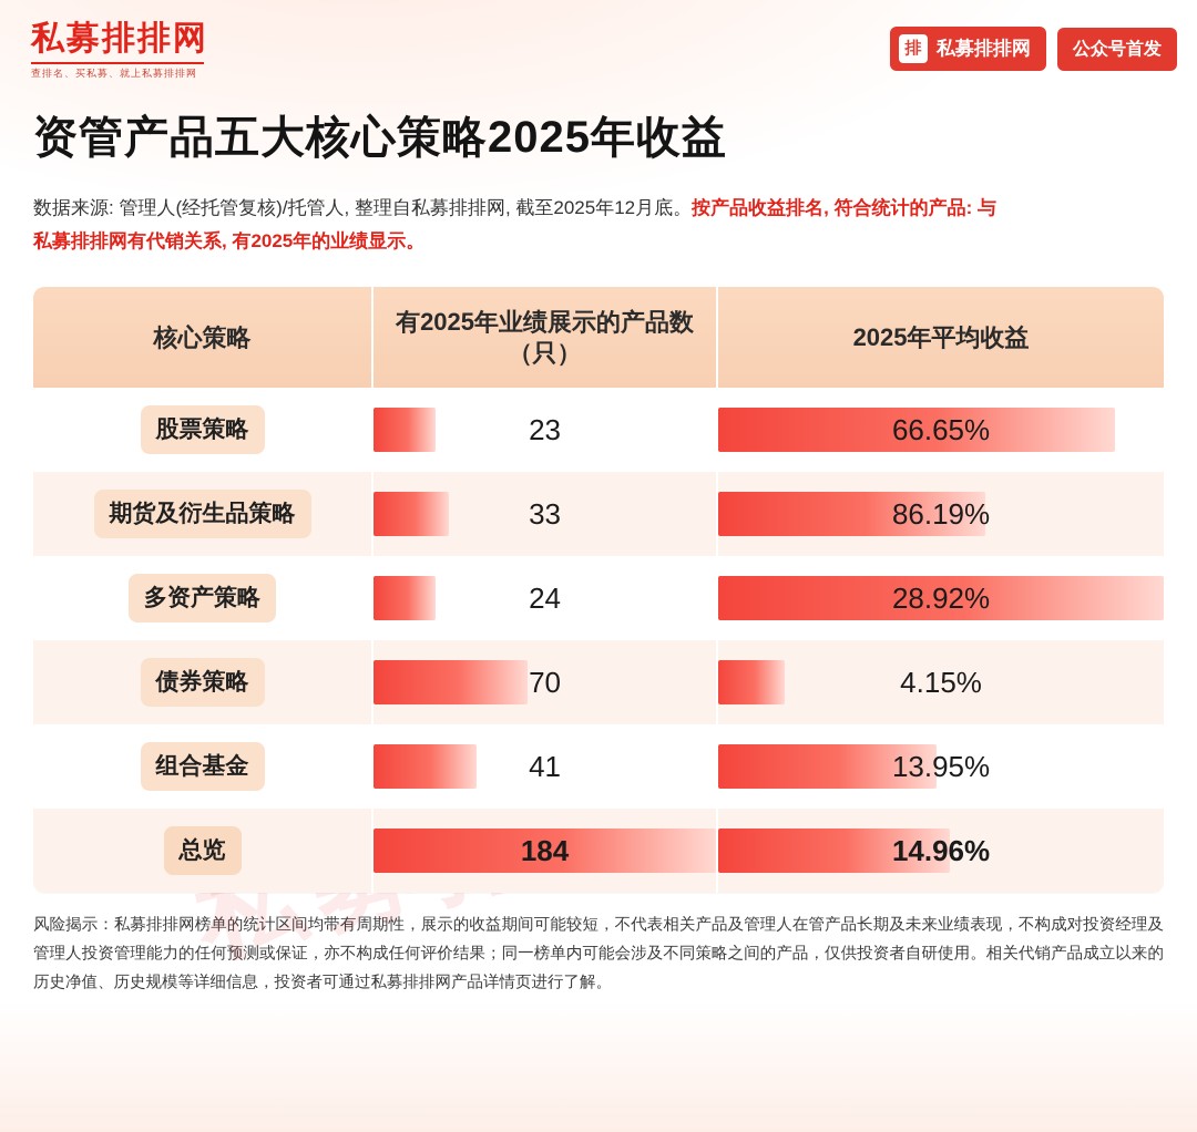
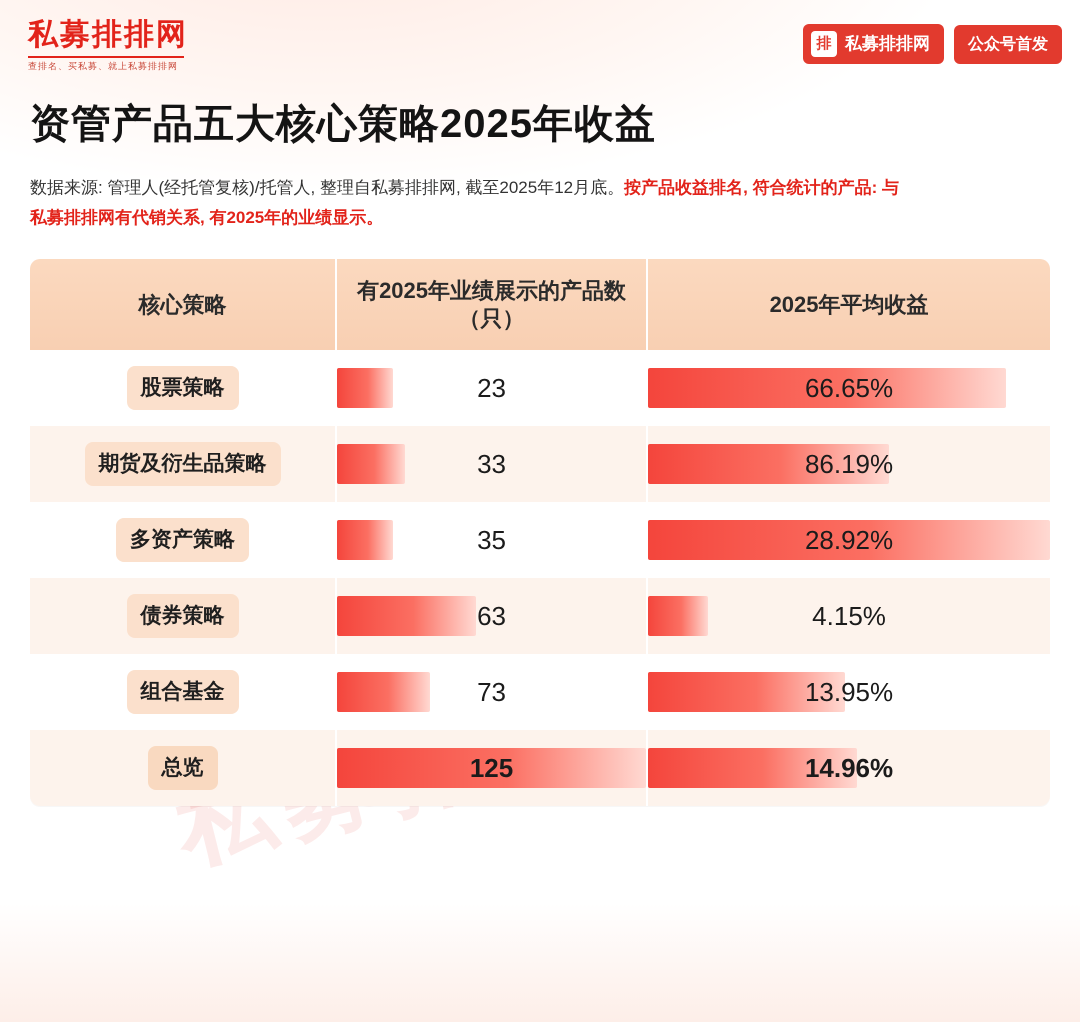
  私募排排网
  查排名、买私募、就上私募排排网
  排
  私募排排网
  公众号首发
  资管产品五大核心策略2025年收益
  数据来源: 管理人(经托管复核)/托管人, 整理自私募排排网, 截至2025年12月底。按产品收益排名, 符合统计的产品: 与私募排排网有代销关系, 有2025年的业绩显示。
  核心策略	有2025年业绩展示的产品数（只）	2025年平均收益
  股票策略	23	66.65%
  期货及衍生品策略	33	86.19%
- 多资产策略	24	28.92%
+ 多资产策略	35	28.92%
- 债券策略	70	4.15%
+ 债券策略	63	4.15%
- 组合基金	41	13.95%
+ 组合基金	73	13.95%
- 总览	184	14.96%
+ 总览	125	14.96%
- 风险揭示：私募排排网榜单的统计区间均带有周期性，展示的收益期间可能较短，不代表相关产品及管理人在管产品长期及未来业绩表现，不构成对投资经理及管理人投资管理能力的任何预测或保证，亦不构成任何评价结果；同一榜单内可能会涉及不同策略之间的产品，仅供投资者自研使用。相关代销产品成立以来的历史净值、历史规模等详细信息，投资者可通过私募排排网产品详情页进行了解。
